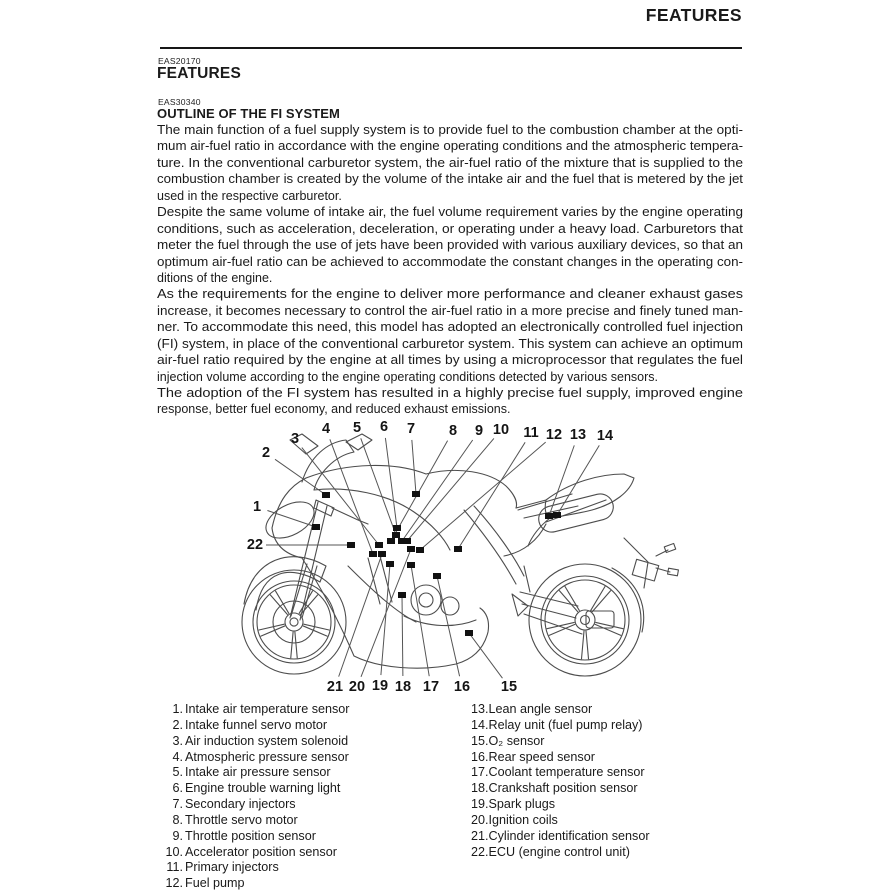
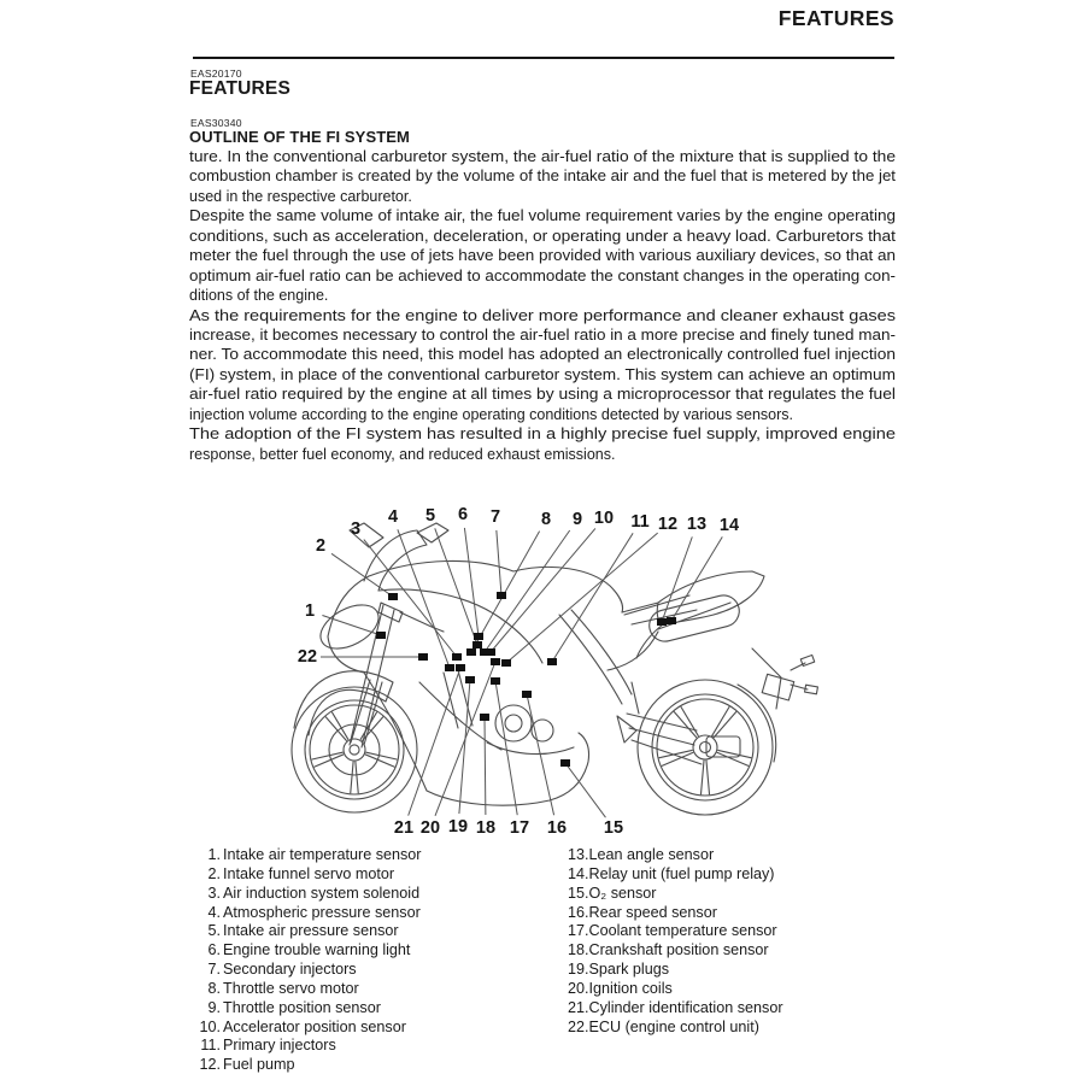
  FEATURES
  EAS20170
  FEATURES
  EAS30340
  OUTLINE OF THE FI SYSTEM
- The main function of a fuel supply system is to provide fuel to the combustion chamber at the opti-
- mum air-fuel ratio in accordance with the engine operating conditions and the atmospheric tempera-
  ture. In the conventional carburetor system, the air-fuel ratio of the mixture that is supplied to the
  combustion chamber is created by the volume of the intake air and the fuel that is metered by the jet
  used in the respective carburetor.
  Despite the same volume of intake air, the fuel volume requirement varies by the engine operating
  conditions, such as acceleration, deceleration, or operating under a heavy load. Carburetors that
  meter the fuel through the use of jets have been provided with various auxiliary devices, so that an
  optimum air-fuel ratio can be achieved to accommodate the constant changes in the operating con-
  ditions of the engine.
  As the requirements for the engine to deliver more performance and cleaner exhaust gases
  increase, it becomes necessary to control the air-fuel ratio in a more precise and finely tuned man-
  ner. To accommodate this need, this model has adopted an electronically controlled fuel injection
  (FI) system, in place of the conventional carburetor system. This system can achieve an optimum
  air-fuel ratio required by the engine at all times by using a microprocessor that regulates the fuel
  injection volume according to the engine operating conditions detected by various sensors.
  The adoption of the FI system has resulted in a highly precise fuel supply, improved engine
  response, better fuel economy, and reduced exhaust emissions.
  1
  2
  3
  4
  5
  6
  7
  8
  9
  10
  11
  12
  13
  14
  15
  16
  17
  18
  19
  20
  21
  22
  1.
  Intake air temperature sensor
  2.
  Intake funnel servo motor
  3.
  Air induction system solenoid
  4.
  Atmospheric pressure sensor
  5.
  Intake air pressure sensor
  6.
  Engine trouble warning light
  7.
  Secondary injectors
  8.
  Throttle servo motor
  9.
  Throttle position sensor
  10.
  Accelerator position sensor
  11.
  Primary injectors
  12.
  Fuel pump
  13.
  Lean angle sensor
  14.
  Relay unit (fuel pump relay)
  15.
  O₂ sensor
  16.
  Rear speed sensor
  17.
  Coolant temperature sensor
  18.
  Crankshaft position sensor
  19.
  Spark plugs
  20.
  Ignition coils
  21.
  Cylinder identification sensor
  22.
  ECU (engine control unit)
